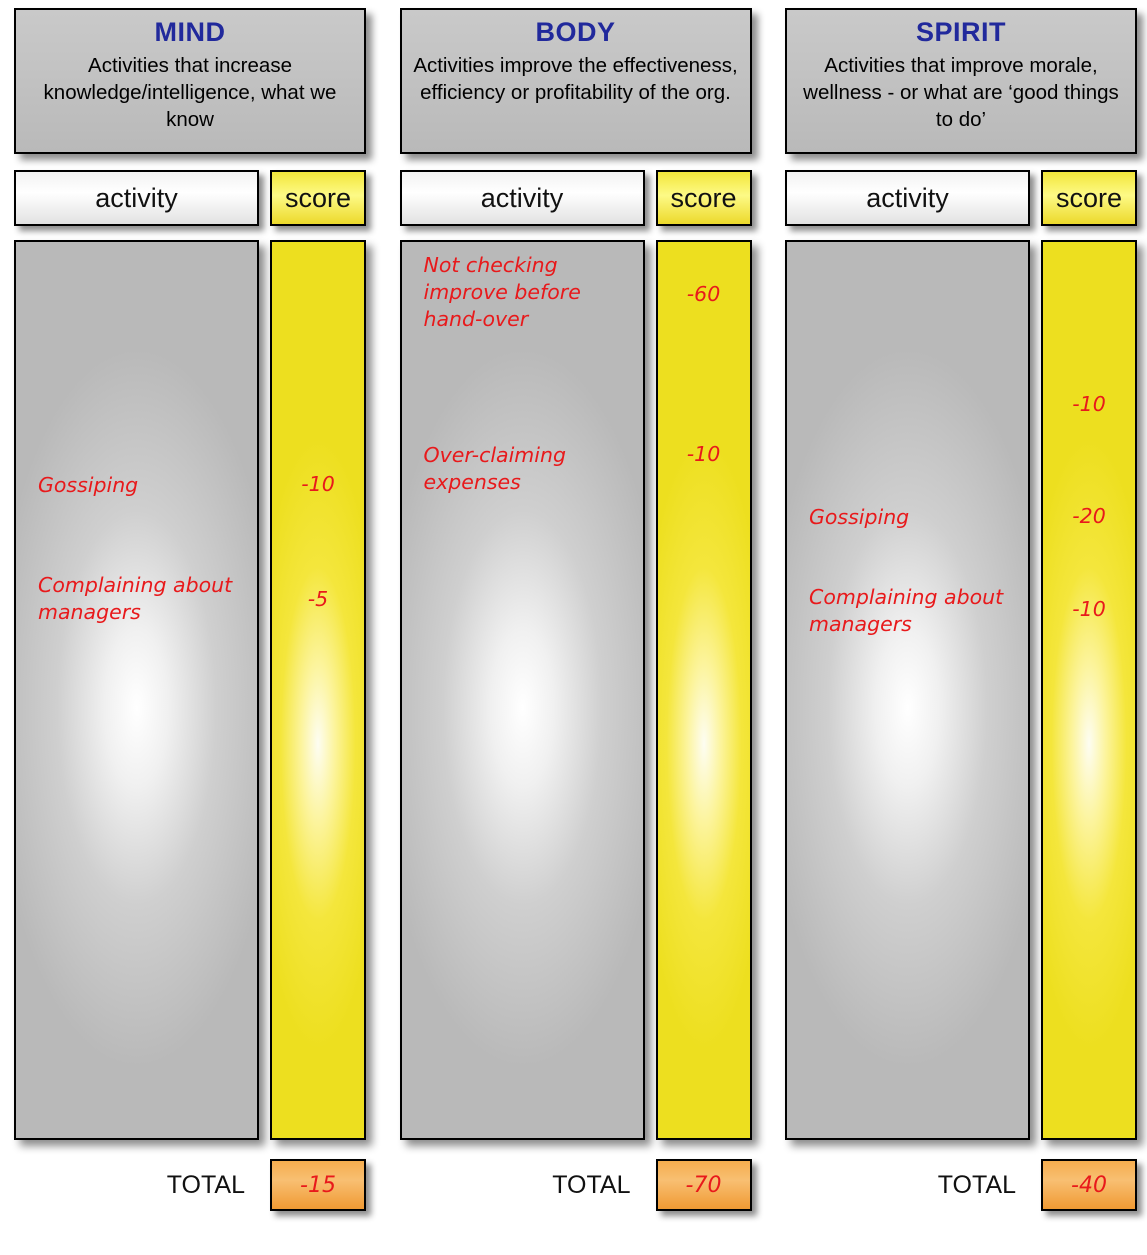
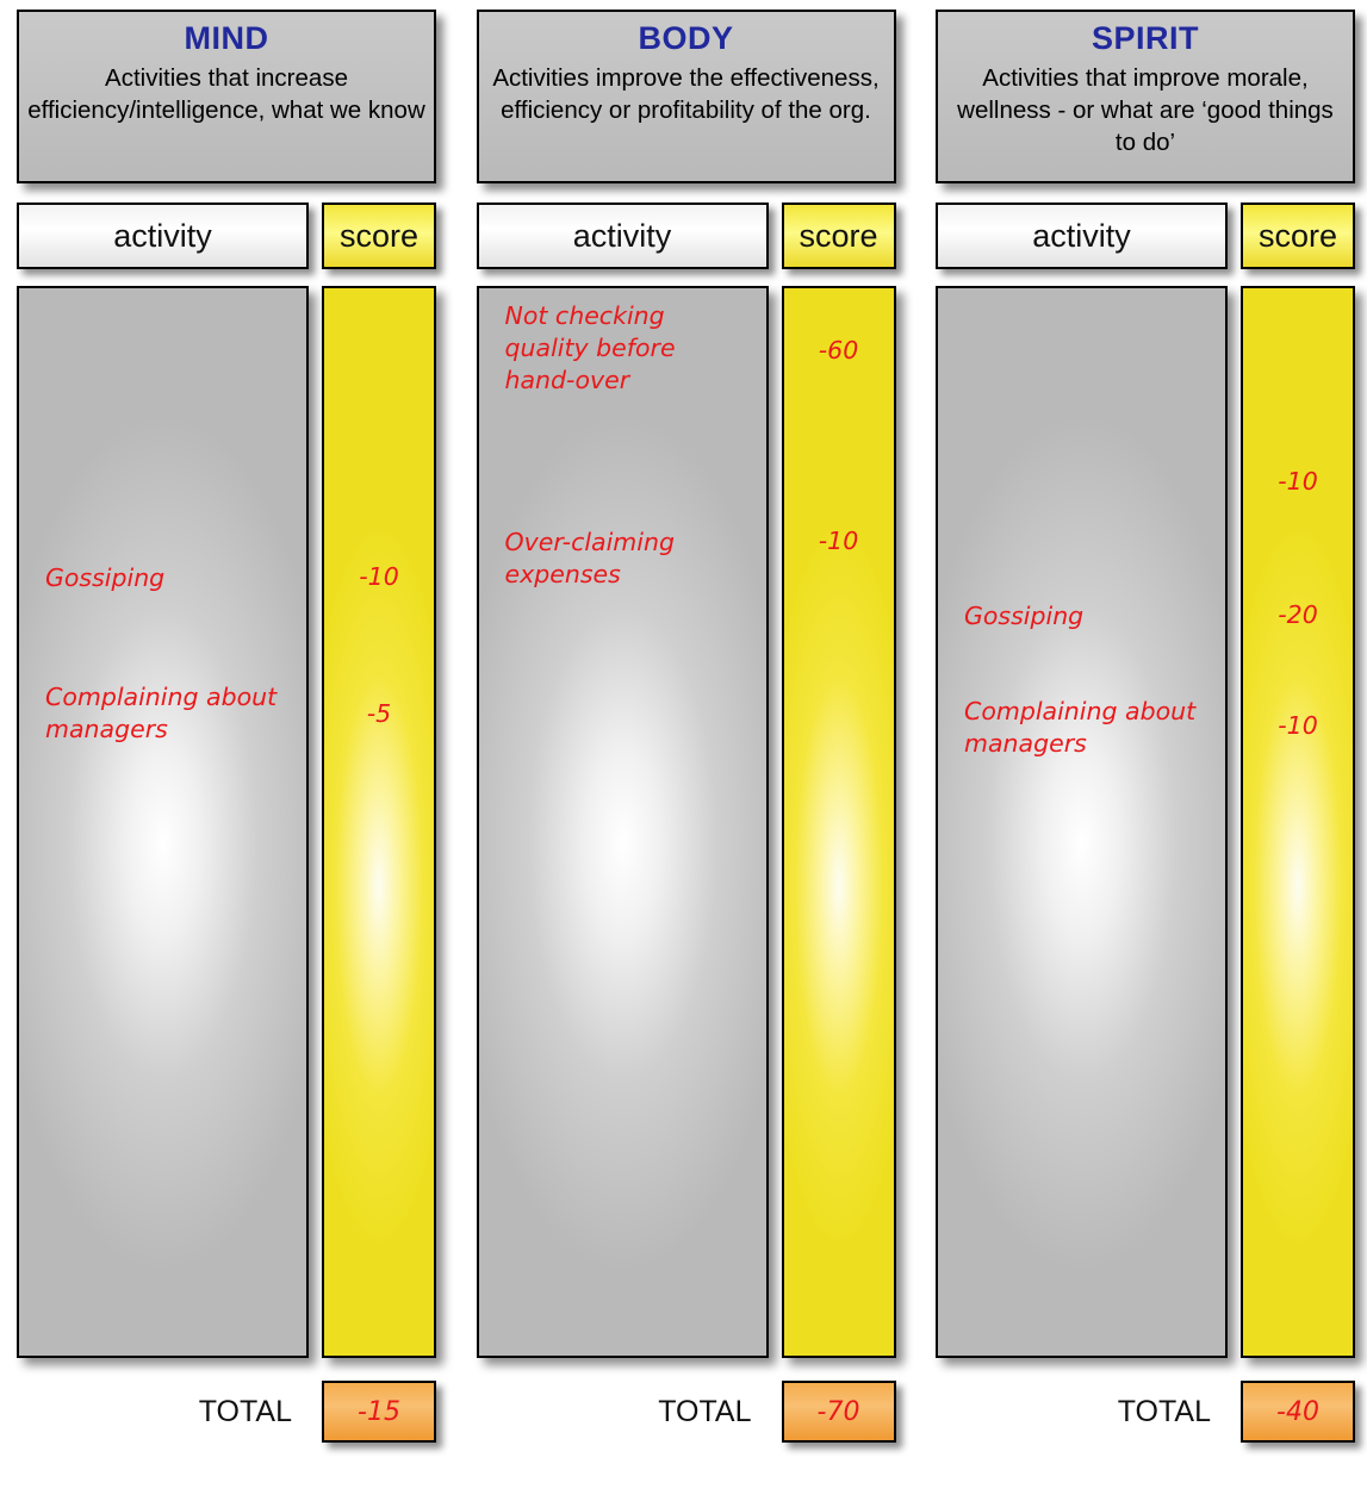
  MIND
- Activities that increase knowledge/intelligence, what we know
+ Activities that increase efficiency/intelligence, what we know
  activity
  score
  Gossiping
  Complaining about managers
  -10
  -5
  TOTAL
  -15
  BODY
  Activities improve the effectiveness, efficiency or profitability of the org.
  activity
  score
- Not checking improve before hand-over
+ Not checking quality before hand-over
  Over-claiming expenses
  -60
  -10
  TOTAL
  -70
  SPIRIT
  Activities that improve morale, wellness - or what are ‘good things to do’
  activity
  score
  Gossiping
  Complaining about managers
  -10
  -20
  -10
  TOTAL
  -40
